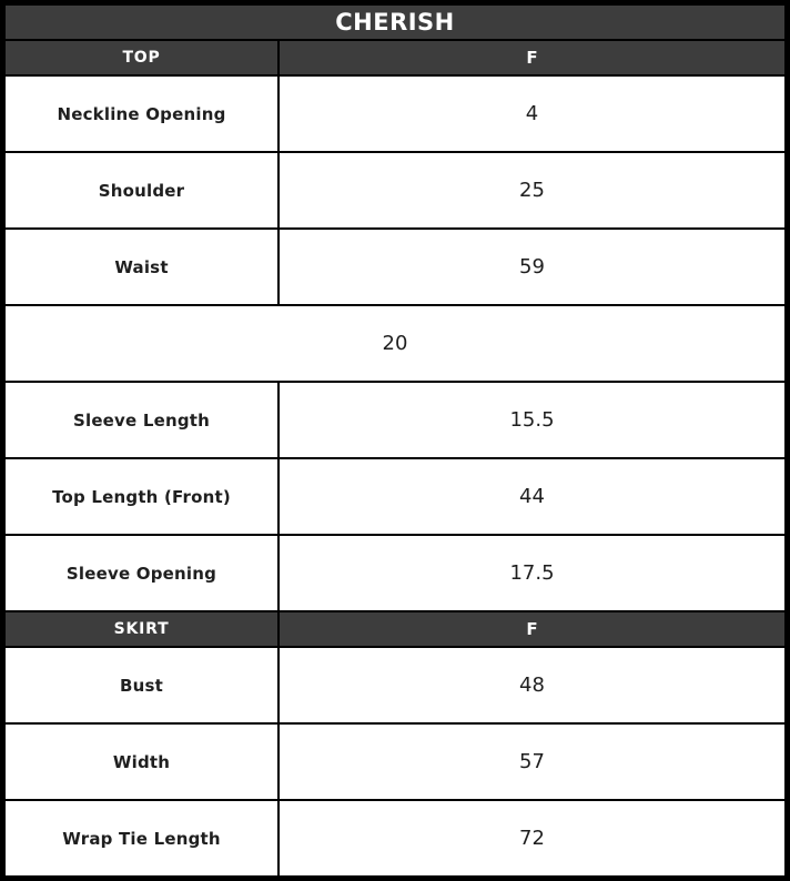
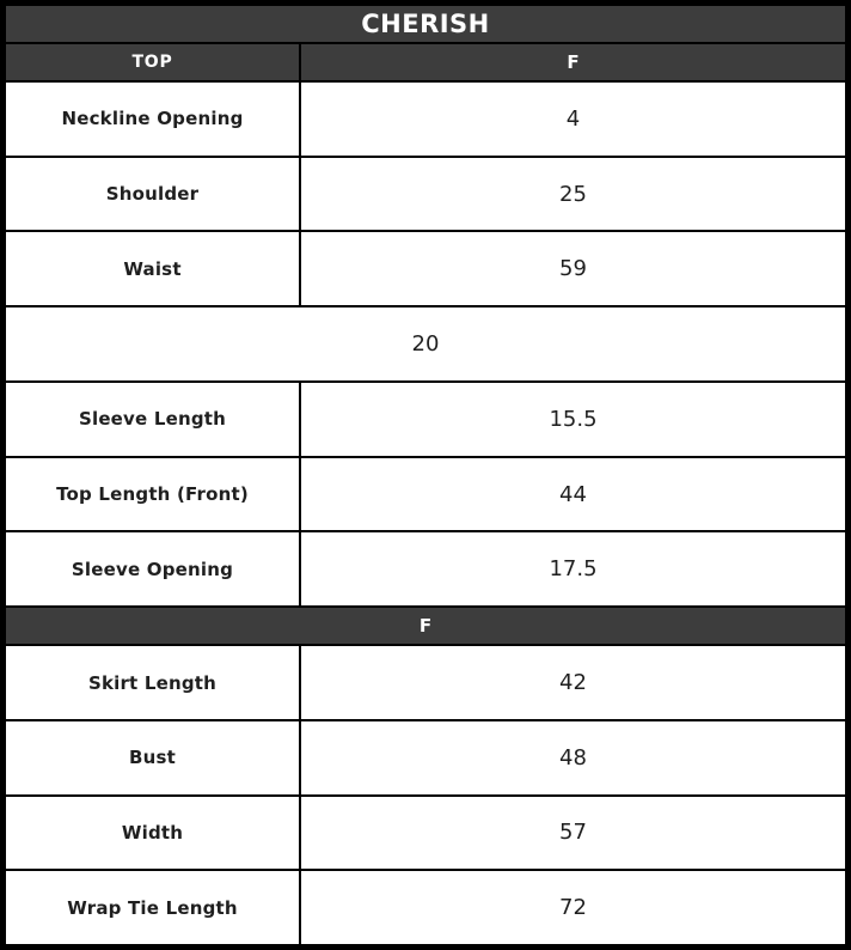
  CHERISH
  TOP
  F
  Neckline Opening
  4
  Shoulder
  25
  Waist
  59
  20
  Sleeve Length
  15.5
  Top Length (Front)
  44
  Sleeve Opening
  17.5
- SKIRT
  F
+ Skirt Length
+ 42
  Bust
  48
  Width
  57
  Wrap Tie Length
  72
